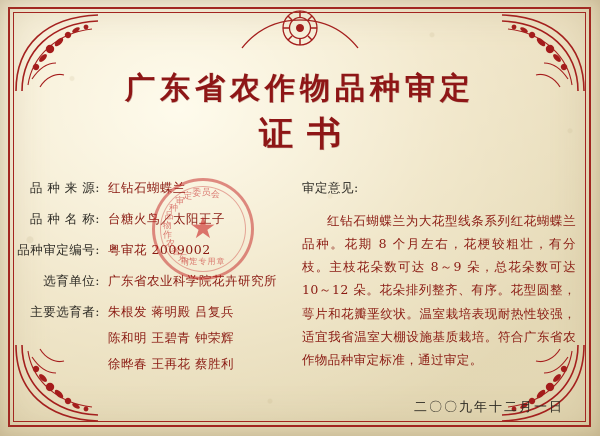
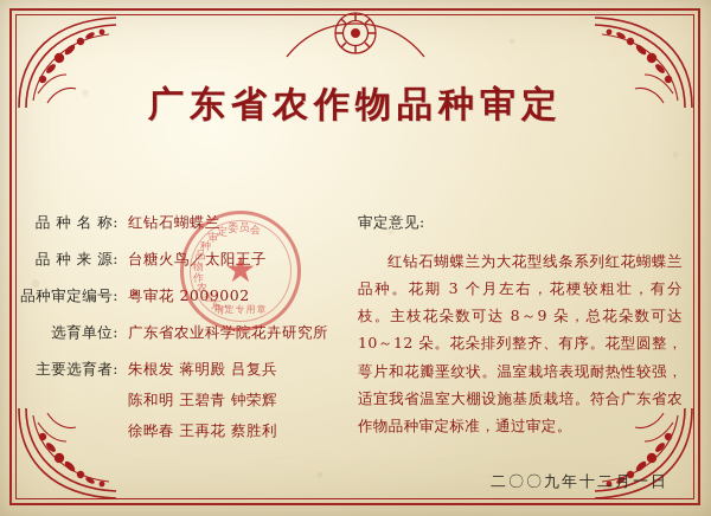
  广东省农作物品种审定
- 证书
- 品 种 来 源:
+ 品 种 名 称:
  红钻石蝴蝶兰
- 品 种 名 称:
+ 品 种 来 源:
  台糖火鸟／太阳王子
  品种审定编号:
  粤审花 2009002
  选育单位:
  广东省农业科学院花卉研究所
  主要选育者:
  朱根发 蒋明殿 吕复兵
  陈和明 王碧青 钟荣辉
  徐晔春 王再花 蔡胜利
  审定意见:
- 红钻石蝴蝶兰为大花型线条系列红花蝴蝶兰品种。花期 8 个月左右，花梗较粗壮，有分枝。主枝花朵数可达 8～9 朵，总花朵数可达 10～12 朵。花朵排列整齐、有序。花型圆整，萼片和花瓣垩纹状。温室栽培表现耐热性较强，适宜我省温室大棚设施基质栽培。符合广东省农作物品种审定标准，通过审定。
+ 红钻石蝴蝶兰为大花型线条系列红花蝴蝶兰品种。花期 3 个月左右，花梗较粗壮，有分枝。主枝花朵数可达 8～9 朵，总花朵数可达 10～12 朵。花朵排列整齐、有序。花型圆整，萼片和花瓣垩纹状。温室栽培表现耐热性较强，适宜我省温室大棚设施基质栽培。符合广东省农作物品种审定标准，通过审定。
  ★
  广
  东
  省
  农
  作
  物
  品
  种
  审
  定
  委
  员
  会
  审定专用章
  二〇〇九年十二月一日
